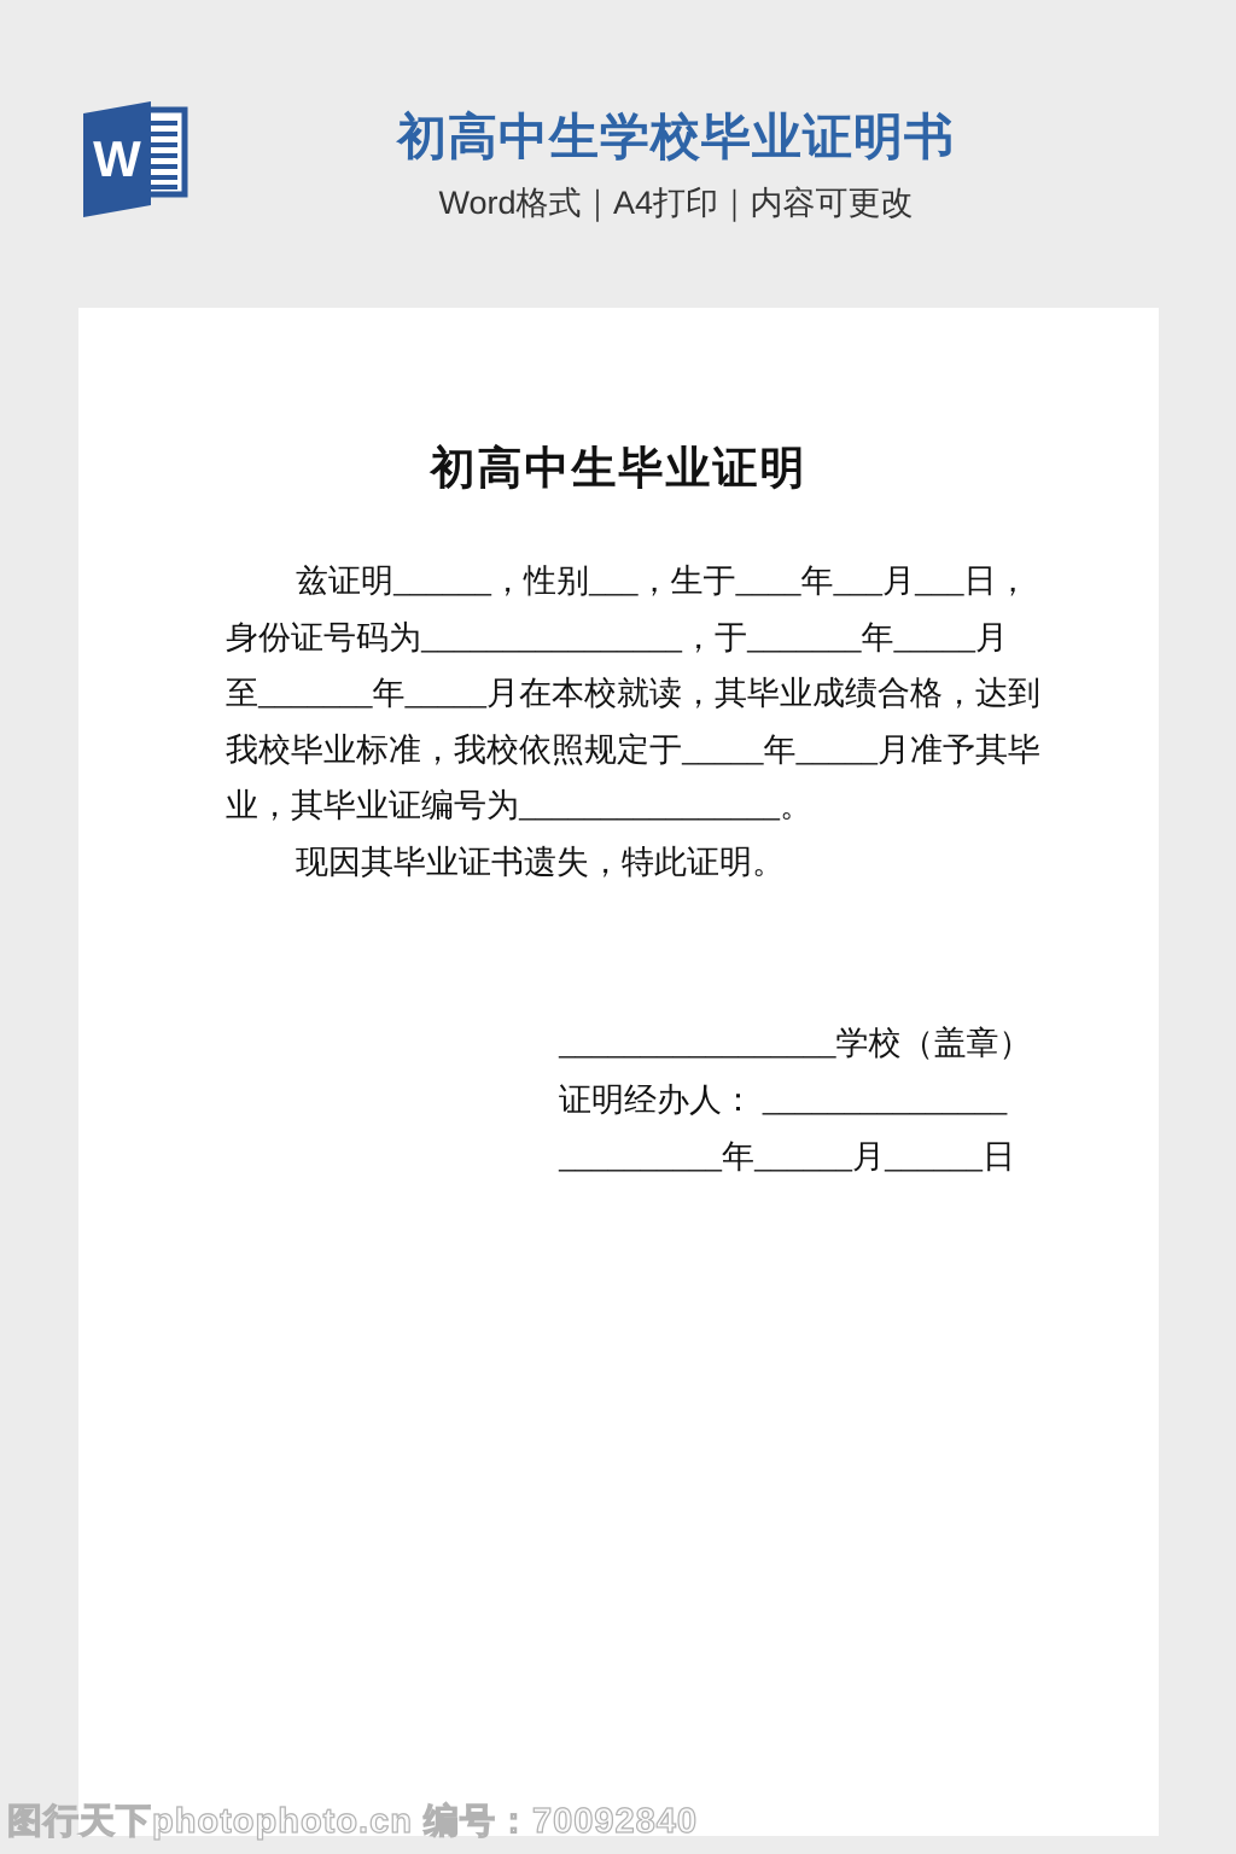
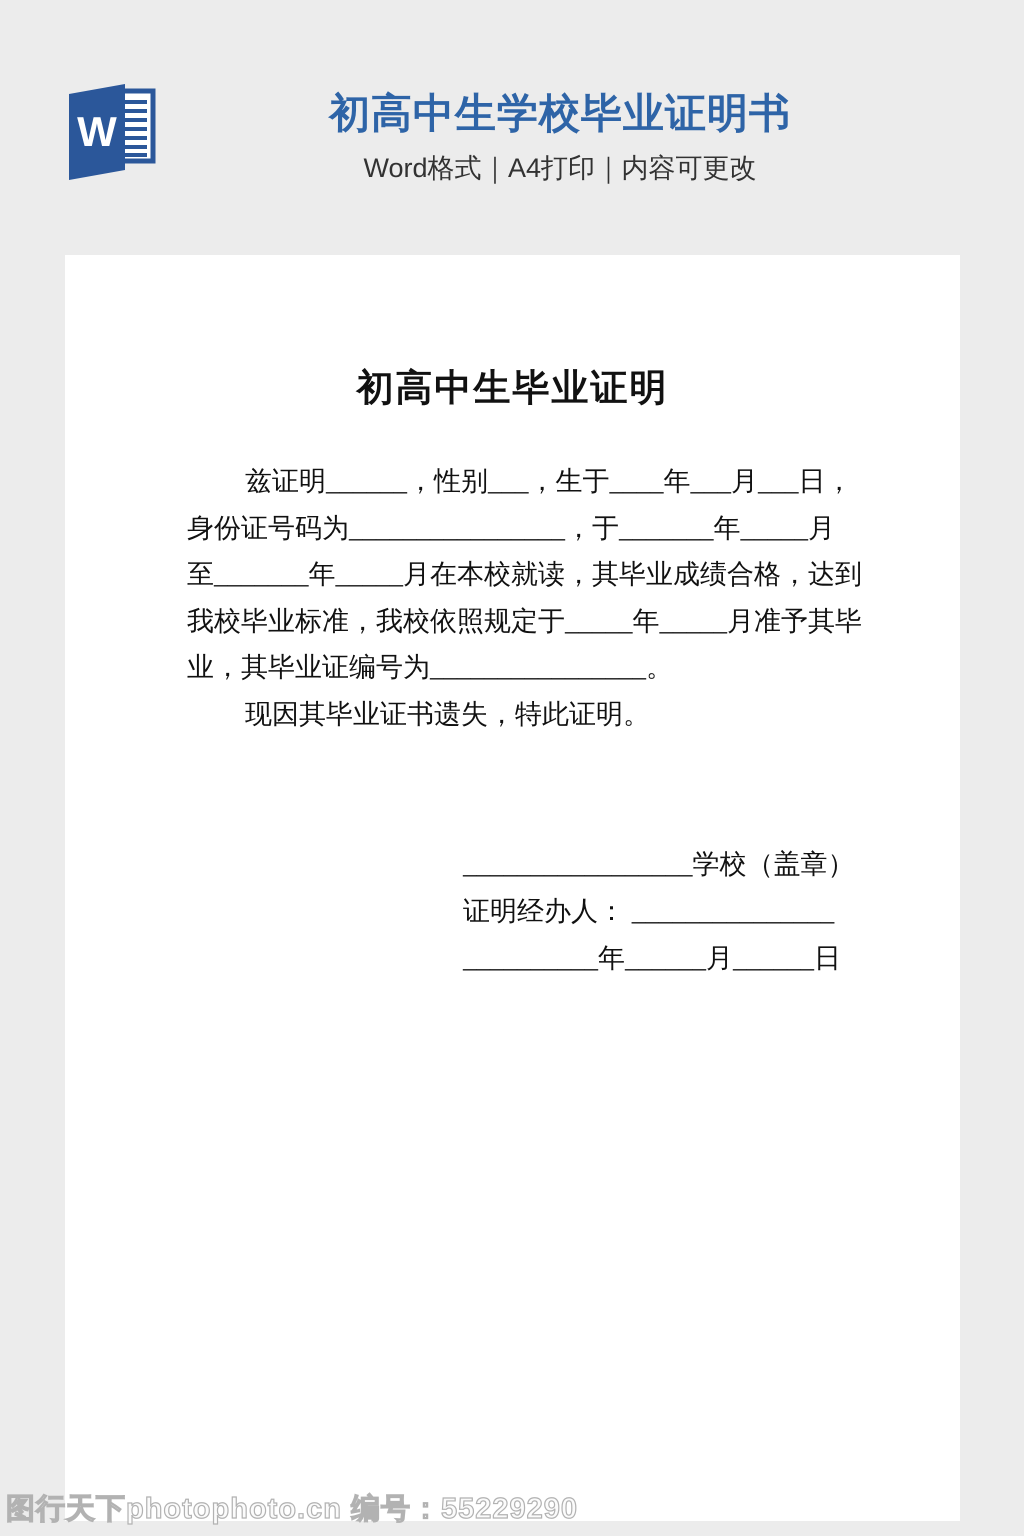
  W
  初高中生学校毕业证明书
  Word格式｜A4打印｜内容可更改
  初高中生毕业证明
  兹证明______，性别___，生于____年___月___日，
  身份证号码为________________，于_______年_____月
  至_______年_____月在本校就读，其毕业成绩合格，达到
  我校毕业标准，我校依照规定于_____年_____月准予其毕
  业，其毕业证编号为________________。
  现因其毕业证书遗失，特此证明。
  _________________学校（盖章）
  证明经办人： _______________
  __________年______月______日
- 图行天下photophoto.cn 编号：70092840
+ 图行天下photophoto.cn 编号：55229290
